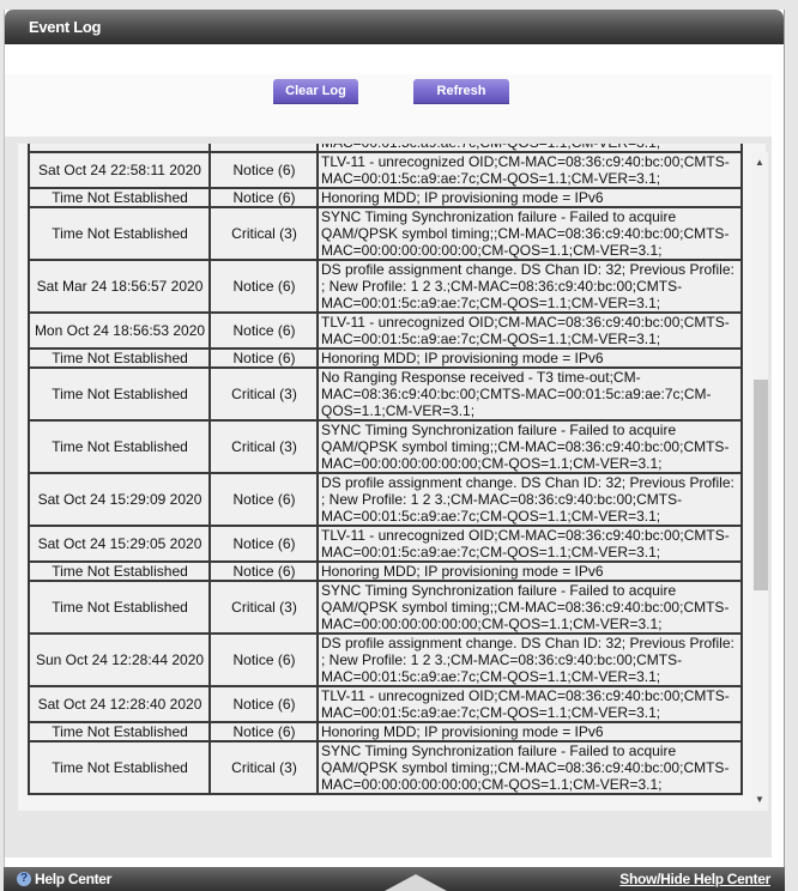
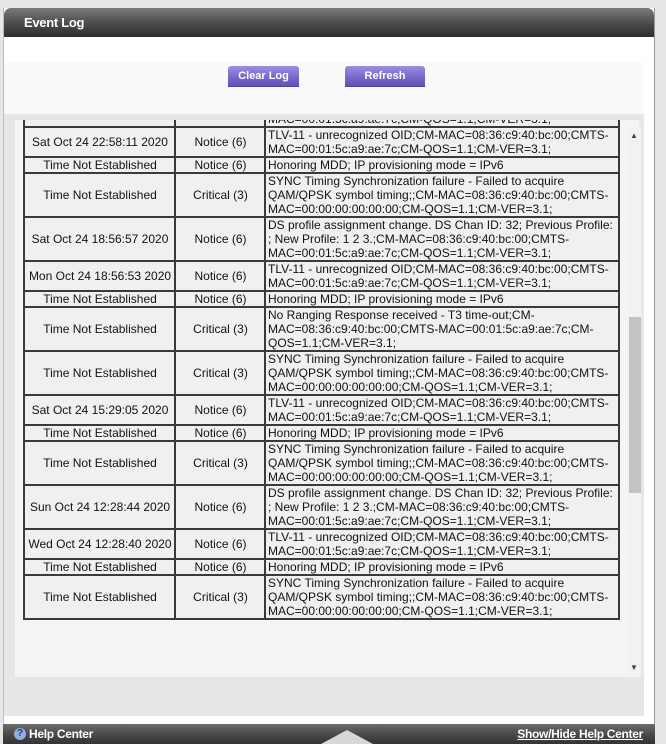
  Event Log
  Clear Log
  Refresh
  Sat Oct 24 22:58:11 2020	Notice (6)	TLV-11 - unrecognized OID;CM-MAC=08:36:c9:40:bc:00;CMTS-MAC=00:01:5c:a9:ae:7c;CM-QOS=1.1;CM-VER=3.1;
  Time Not Established	Notice (6)	Honoring MDD; IP provisioning mode = IPv6
  Time Not Established	Critical (3)	SYNC Timing Synchronization failure - Failed to acquire QAM/QPSK symbol timing;;CM-MAC=08:36:c9:40:bc:00;CMTS-MAC=00:00:00:00:00:00;CM-QOS=1.1;CM-VER=3.1;
- Sat Mar 24 18:56:57 2020	Notice (6)	DS profile assignment change. DS Chan ID: 32; Previous Profile: ; New Profile: 1 2 3.;CM-MAC=08:36:c9:40:bc:00;CMTS-MAC=00:01:5c:a9:ae:7c;CM-QOS=1.1;CM-VER=3.1;
+ Sat Oct 24 18:56:57 2020	Notice (6)	DS profile assignment change. DS Chan ID: 32; Previous Profile: ; New Profile: 1 2 3.;CM-MAC=08:36:c9:40:bc:00;CMTS-MAC=00:01:5c:a9:ae:7c;CM-QOS=1.1;CM-VER=3.1;
  Mon Oct 24 18:56:53 2020	Notice (6)	TLV-11 - unrecognized OID;CM-MAC=08:36:c9:40:bc:00;CMTS-MAC=00:01:5c:a9:ae:7c;CM-QOS=1.1;CM-VER=3.1;
  Time Not Established	Notice (6)	Honoring MDD; IP provisioning mode = IPv6
  Time Not Established	Critical (3)	No Ranging Response received - T3 time-out;CM-MAC=08:36:c9:40:bc:00;CMTS-MAC=00:01:5c:a9:ae:7c;CM-QOS=1.1;CM-VER=3.1;
  Time Not Established	Critical (3)	SYNC Timing Synchronization failure - Failed to acquire QAM/QPSK symbol timing;;CM-MAC=08:36:c9:40:bc:00;CMTS-MAC=00:00:00:00:00:00;CM-QOS=1.1;CM-VER=3.1;
- Sat Oct 24 15:29:09 2020	Notice (6)	DS profile assignment change. DS Chan ID: 32; Previous Profile: ; New Profile: 1 2 3.;CM-MAC=08:36:c9:40:bc:00;CMTS-MAC=00:01:5c:a9:ae:7c;CM-QOS=1.1;CM-VER=3.1;
  Sat Oct 24 15:29:05 2020	Notice (6)	TLV-11 - unrecognized OID;CM-MAC=08:36:c9:40:bc:00;CMTS-MAC=00:01:5c:a9:ae:7c;CM-QOS=1.1;CM-VER=3.1;
  Time Not Established	Notice (6)	Honoring MDD; IP provisioning mode = IPv6
  Time Not Established	Critical (3)	SYNC Timing Synchronization failure - Failed to acquire QAM/QPSK symbol timing;;CM-MAC=08:36:c9:40:bc:00;CMTS-MAC=00:00:00:00:00:00;CM-QOS=1.1;CM-VER=3.1;
  Sun Oct 24 12:28:44 2020	Notice (6)	DS profile assignment change. DS Chan ID: 32; Previous Profile: ; New Profile: 1 2 3.;CM-MAC=08:36:c9:40:bc:00;CMTS-MAC=00:01:5c:a9:ae:7c;CM-QOS=1.1;CM-VER=3.1;
- Sat Oct 24 12:28:40 2020	Notice (6)	TLV-11 - unrecognized OID;CM-MAC=08:36:c9:40:bc:00;CMTS-MAC=00:01:5c:a9:ae:7c;CM-QOS=1.1;CM-VER=3.1;
+ Wed Oct 24 12:28:40 2020	Notice (6)	TLV-11 - unrecognized OID;CM-MAC=08:36:c9:40:bc:00;CMTS-MAC=00:01:5c:a9:ae:7c;CM-QOS=1.1;CM-VER=3.1;
  Time Not Established	Notice (6)	Honoring MDD; IP provisioning mode = IPv6
  Time Not Established	Critical (3)	SYNC Timing Synchronization failure - Failed to acquire QAM/QPSK symbol timing;;CM-MAC=08:36:c9:40:bc:00;CMTS-MAC=00:00:00:00:00:00;CM-QOS=1.1;CM-VER=3.1;
  ▲
  ▼
  ?
  Help Center
  Show/Hide Help Center
